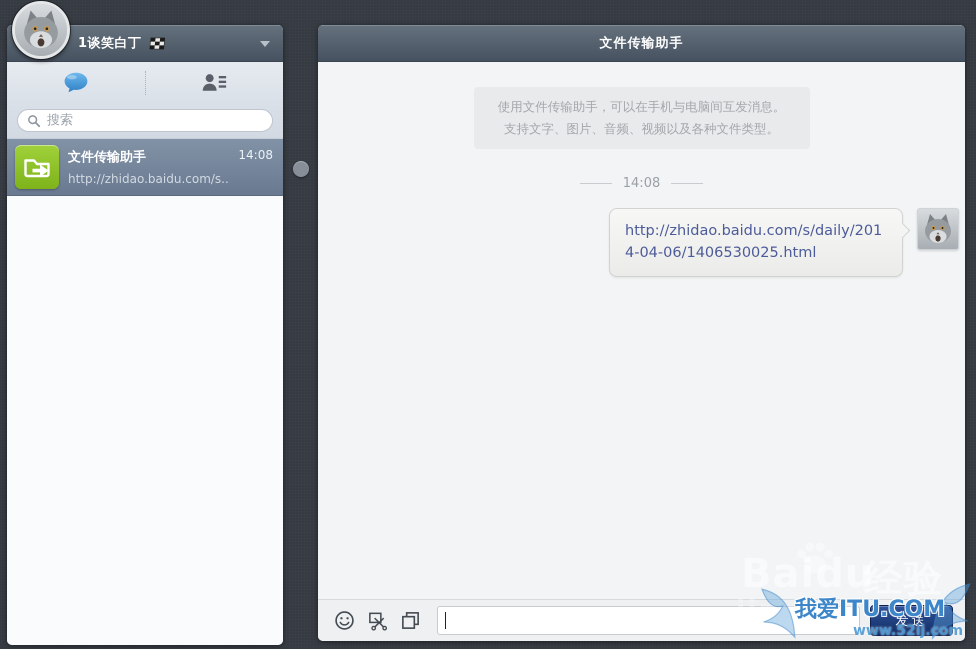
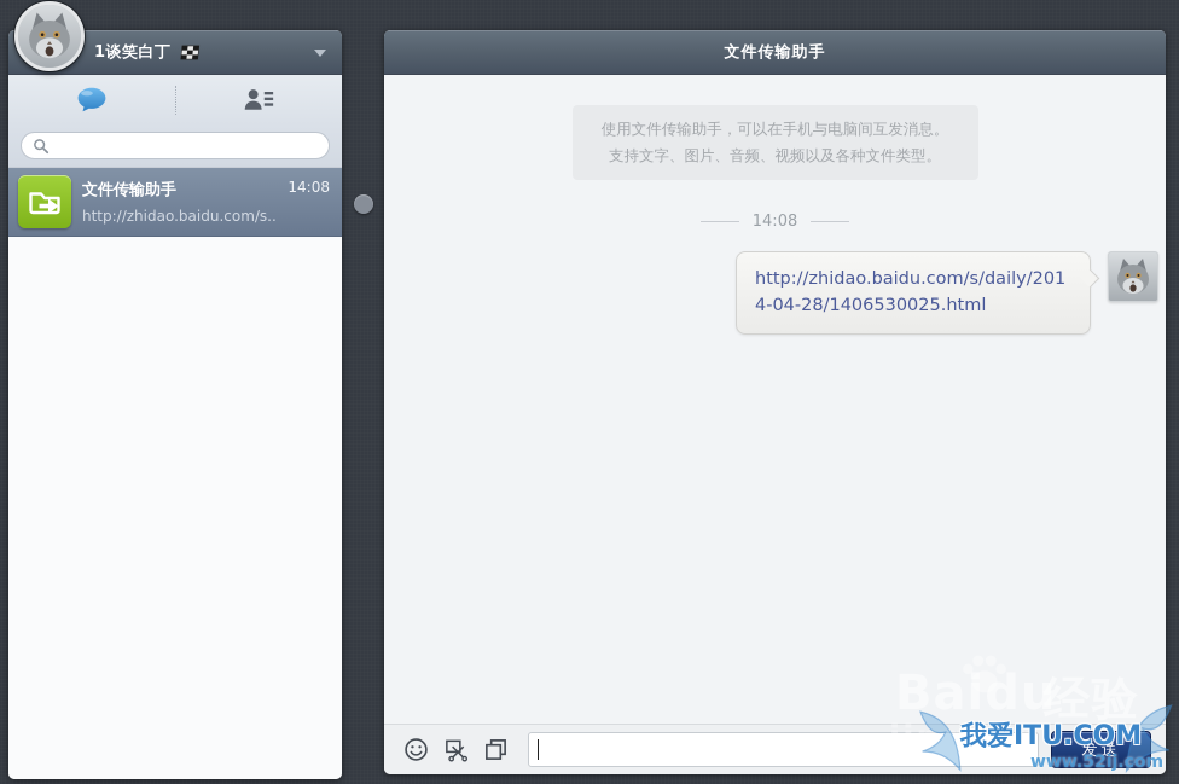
  1谈笑白丁
- 搜索
  文件传输助手
  http://zhidao.baidu.com/s..
  14:08
  文件传输助手
  使用文件传输助手，可以在手机与电脑间互发消息。
  支持文字、图片、音频、视频以及各种文件类型。
  14:08
- http://zhidao.baidu.com/s/daily/2014-04-06/1406530025.html
+ http://zhidao.baidu.com/s/daily/2014-04-28/1406530025.html
  发送
  jingyan
  Baidu
  经验
  我爱ITU.COM
  www.52ij.com
